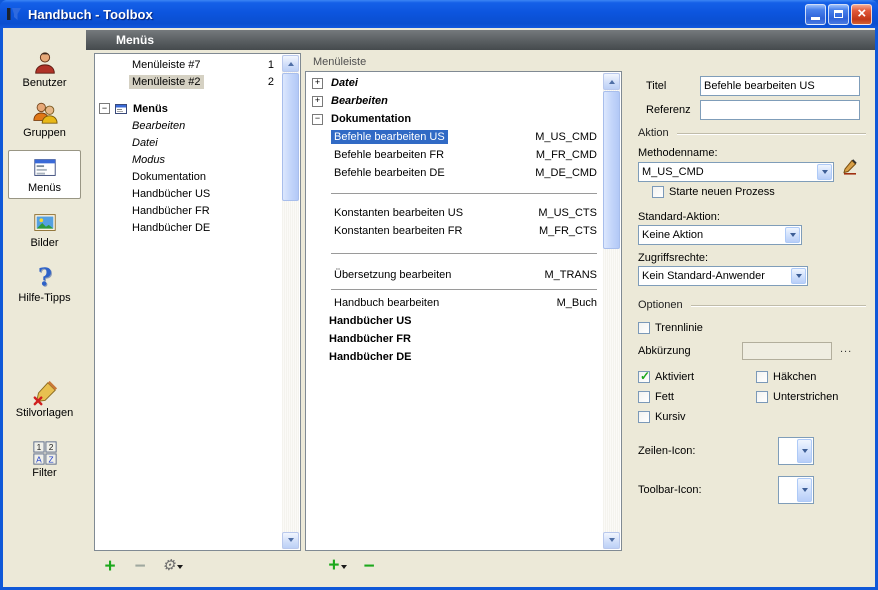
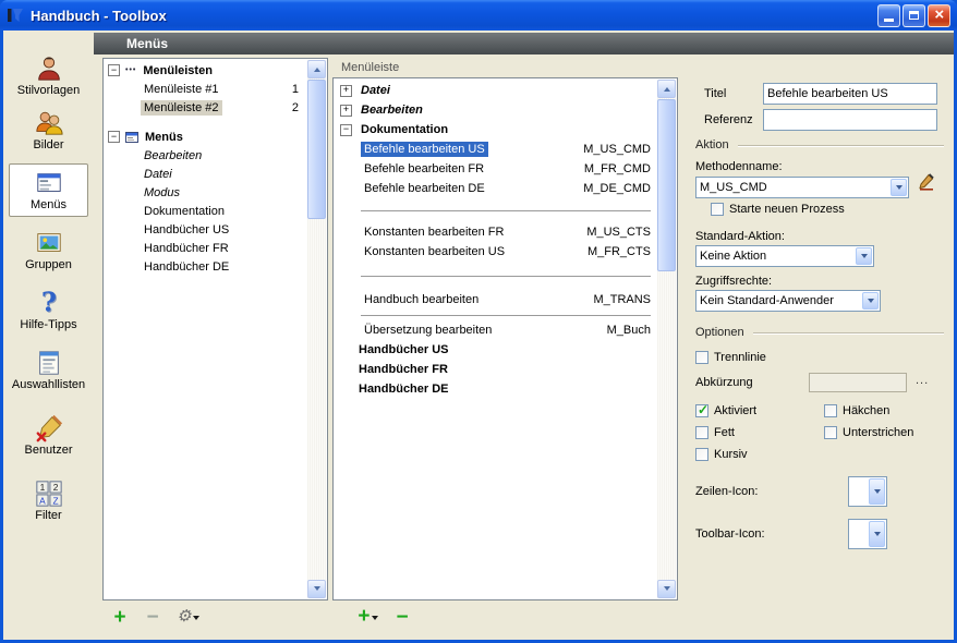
  Handbuch - Toolbox
- Benutzer
+ Stilvorlagen
- Gruppen
+ Bilder
  Menüs
- Bilder
+ Gruppen
  ?
  Hilfe-Tipps
+ Auswahllisten
- Stilvorlagen
+ Benutzer
  1
  2
  A
  Z
  Filter
  Menüs
+ Menüleisten
- Menüleiste #7
+ Menüleiste #1
  1
  Menüleiste #2
  2
  Menüs
  Bearbeiten
  Datei
  Modus
  Dokumentation
  Handbücher US
  Handbücher FR
  Handbücher DE
  Menüleiste
  Datei
  Bearbeiten
  Dokumentation
  Befehle bearbeiten US
  M_US_CMD
  Befehle bearbeiten FR
  M_FR_CMD
  Befehle bearbeiten DE
  M_DE_CMD
- Konstanten bearbeiten US
+ Konstanten bearbeiten FR
  M_US_CTS
- Konstanten bearbeiten FR
+ Konstanten bearbeiten US
  M_FR_CTS
- Übersetzung bearbeiten
+ Handbuch bearbeiten
  M_TRANS
- Handbuch bearbeiten
+ Übersetzung bearbeiten
  M_Buch
  Handbücher US
  Handbücher FR
  Handbücher DE
  Titel
  Befehle bearbeiten US
  Referenz
  Aktion
  Methodenname:
  M_US_CMD
  Starte neuen Prozess
  Standard-Aktion:
  Keine Aktion
  Zugriffsrechte:
  Kein Standard-Anwender
  Optionen
  Trennlinie
  Abkürzung
  ...
  Aktiviert
  Häkchen
  Fett
  Unterstrichen
  Kursiv
  Zeilen-Icon:
  Toolbar-Icon:
